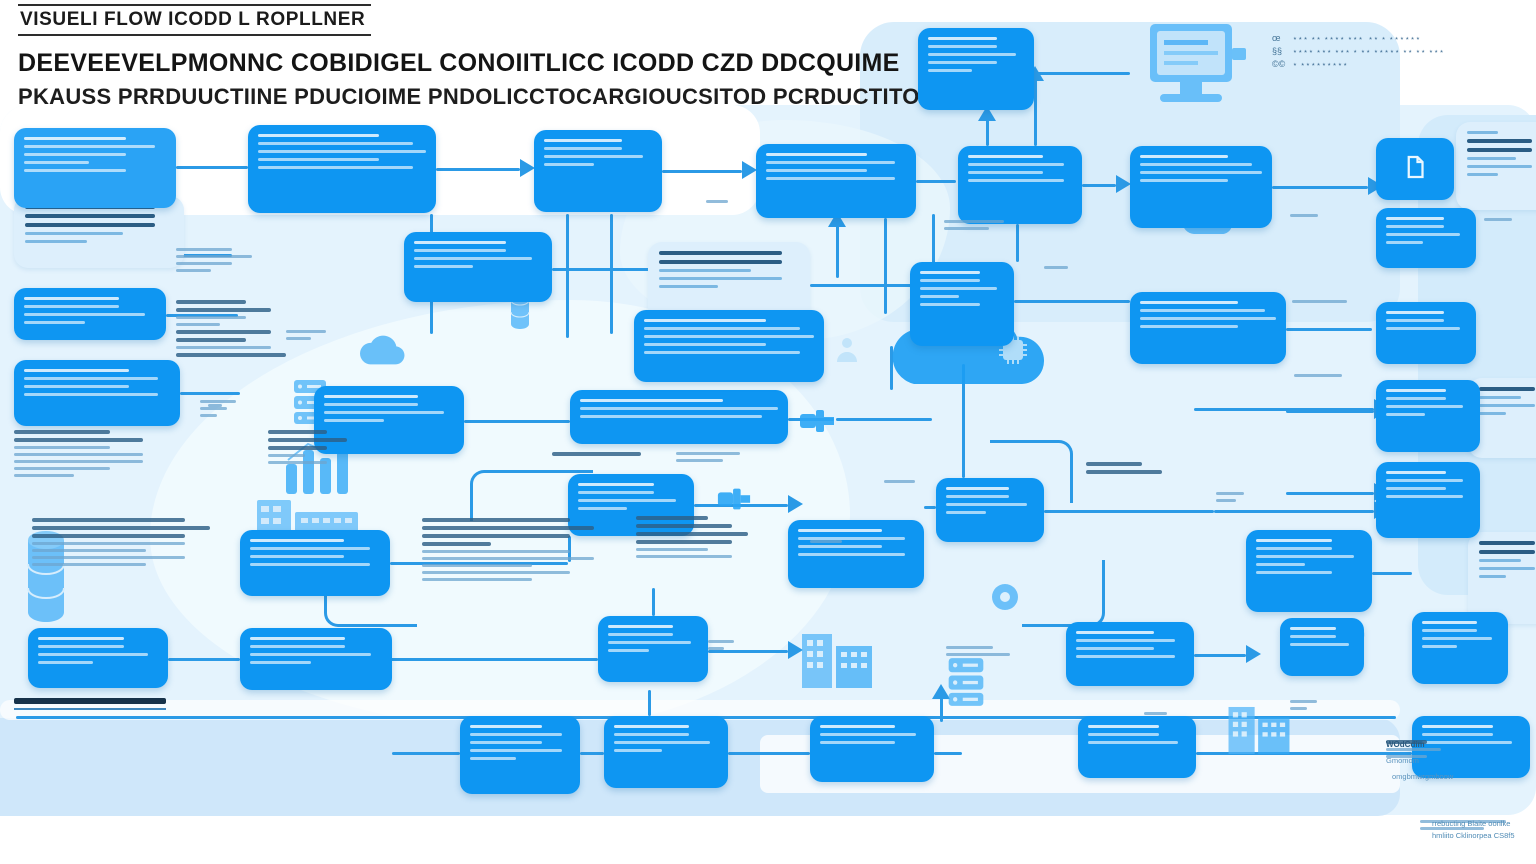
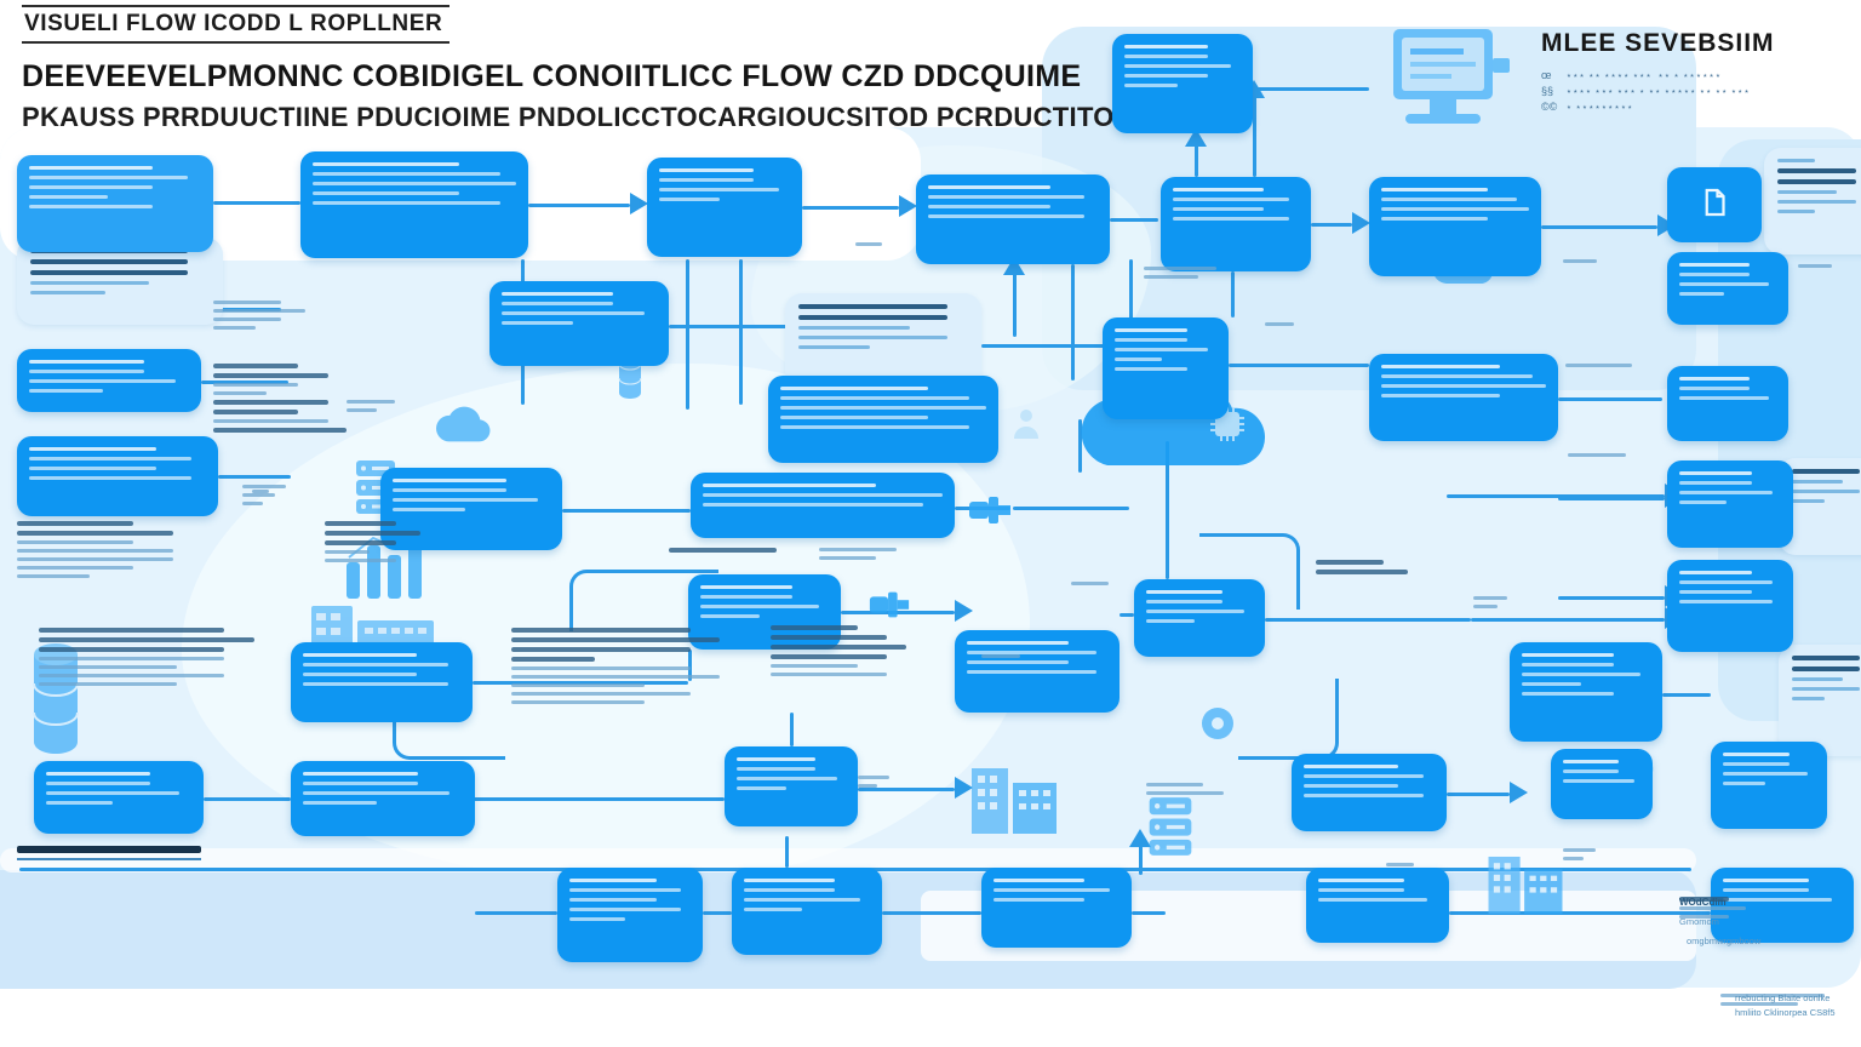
  VISUELI FLOW ICODD L ROPLLNER
- DEEVEEVELPMONNC COBIDIGEL CONOIITLICC ICODD CZD DDCQUIME
+ DEEVEEVELPMONNC COBIDIGEL CONOIITLICC FLOW CZD DDCQUIME
  PKAUSS PRRDUUCTIINE PDUCIOIME PNDOLICCTOCARGIOUCSITOD PCRDUCTITO
+ MLEE SEVEBSIIM
  œ
  §§
  ©©
  ⋆⋆⋆ ⋆⋆ ⋆⋆⋆⋆ ⋆⋆⋆ ⋆⋆ ⋆ ⋆⋆⋆⋆⋆⋆
  ⋆⋆⋆⋆ ⋆⋆⋆ ⋆⋆⋆ ⋆ ⋆⋆ ⋆⋆⋆⋆⋆ ⋆⋆ ⋆⋆ ⋆⋆⋆
  ⋆ ⋆⋆⋆⋆⋆⋆⋆⋆⋆
  WOdCdim
  Gmomom
  omgbmwrgmboow
  rrebucting Blaite oonlke
  hmliito Cklinorpea CS8f5
